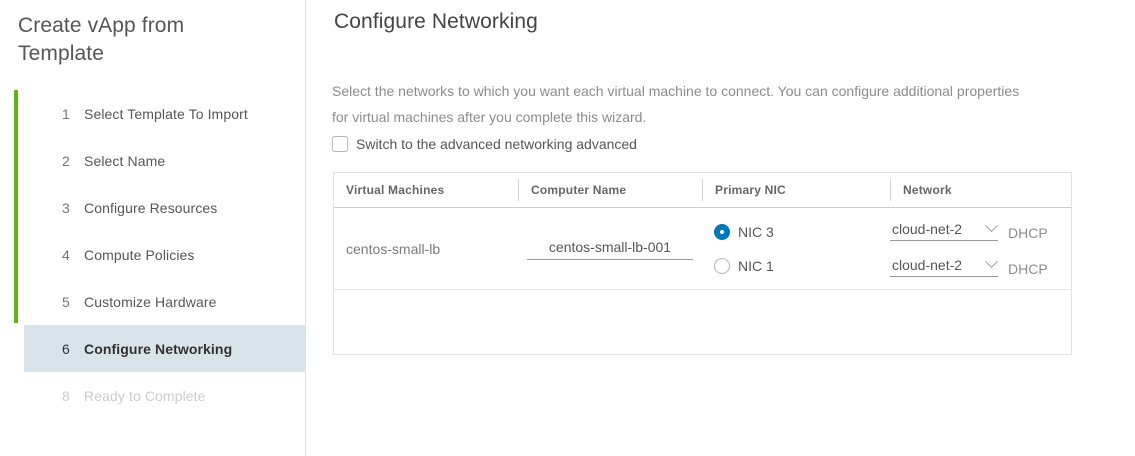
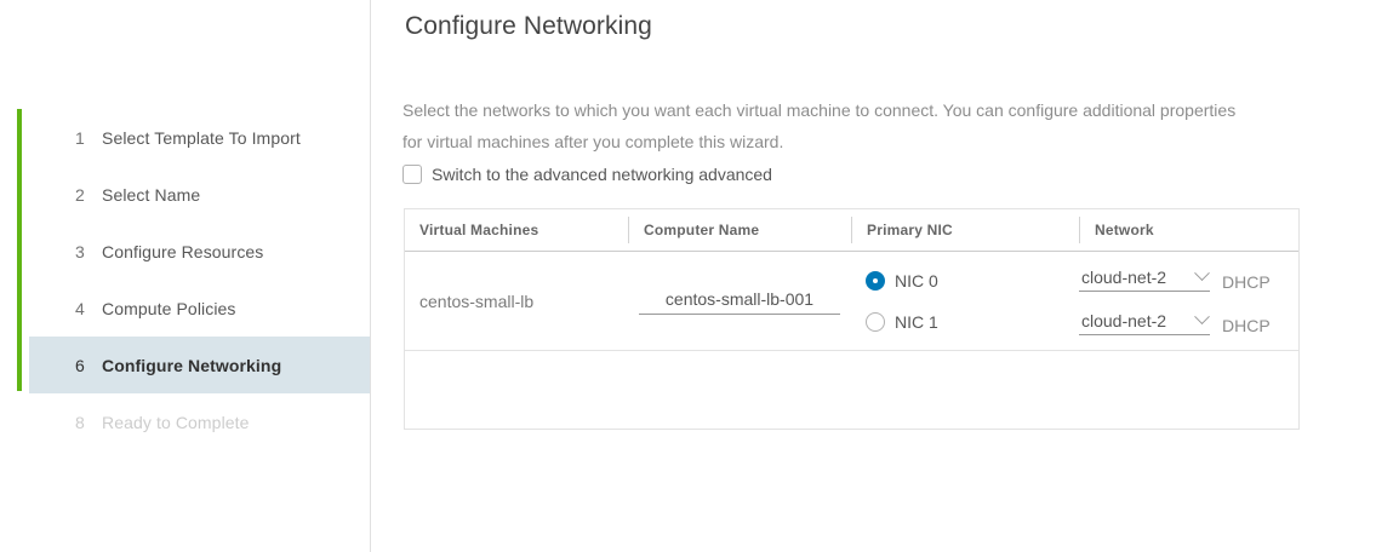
- Create vApp from Template
  1
  Select Template To Import
  2
  Select Name
  3
  Configure Resources
  4
  Compute Policies
- 5
- Customize Hardware
  6
  Configure Networking
  8
  Ready to Complete
  Configure Networking
  Select the networks to which you want each virtual machine to connect. You can configure additional properties for virtual machines after you complete this wizard.
  Switch to the advanced networking advanced
  Virtual Machines
  Computer Name
  Primary NIC
  Network
  centos-small-lb
  centos-small-lb-001
- NIC 3
+ NIC 0
  NIC 1
  cloud-net-2
  DHCP
  cloud-net-2
  DHCP
